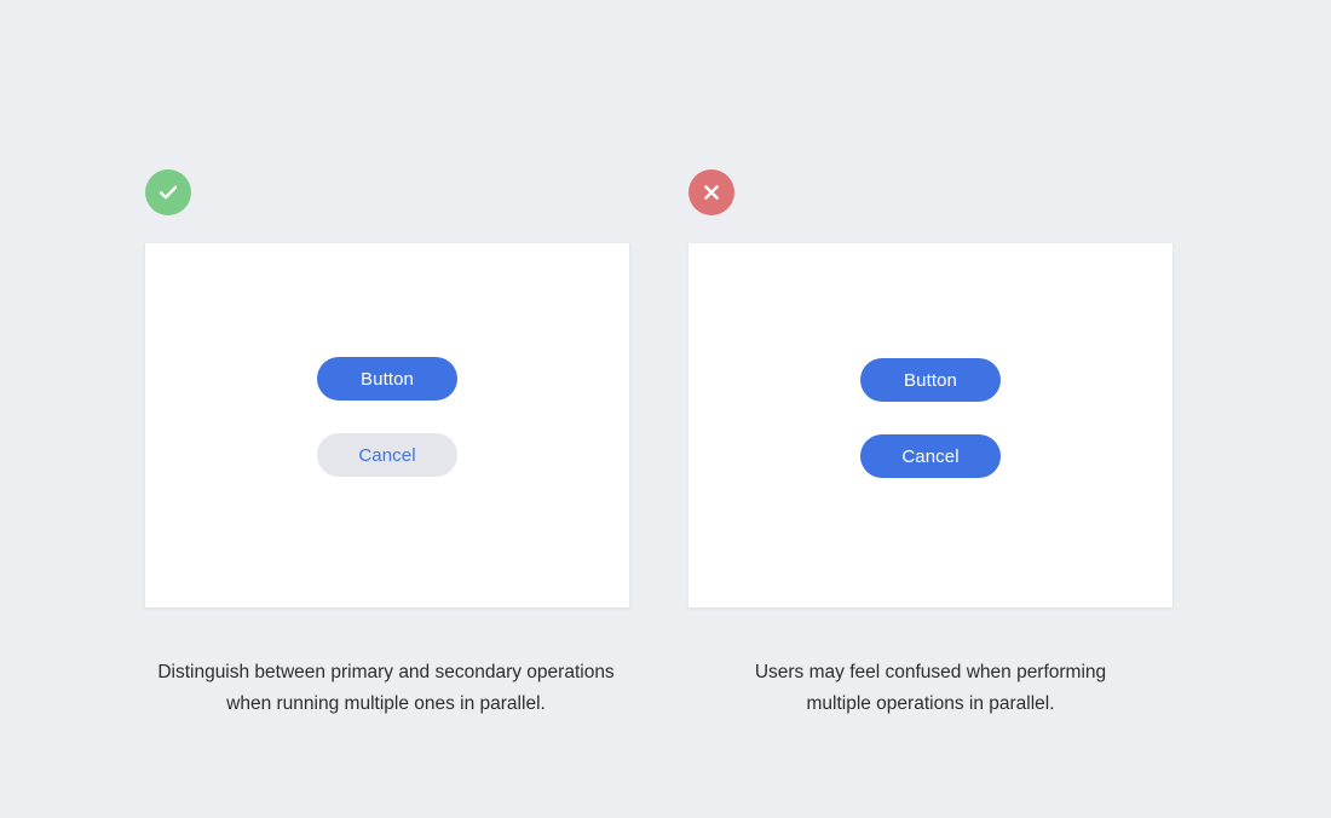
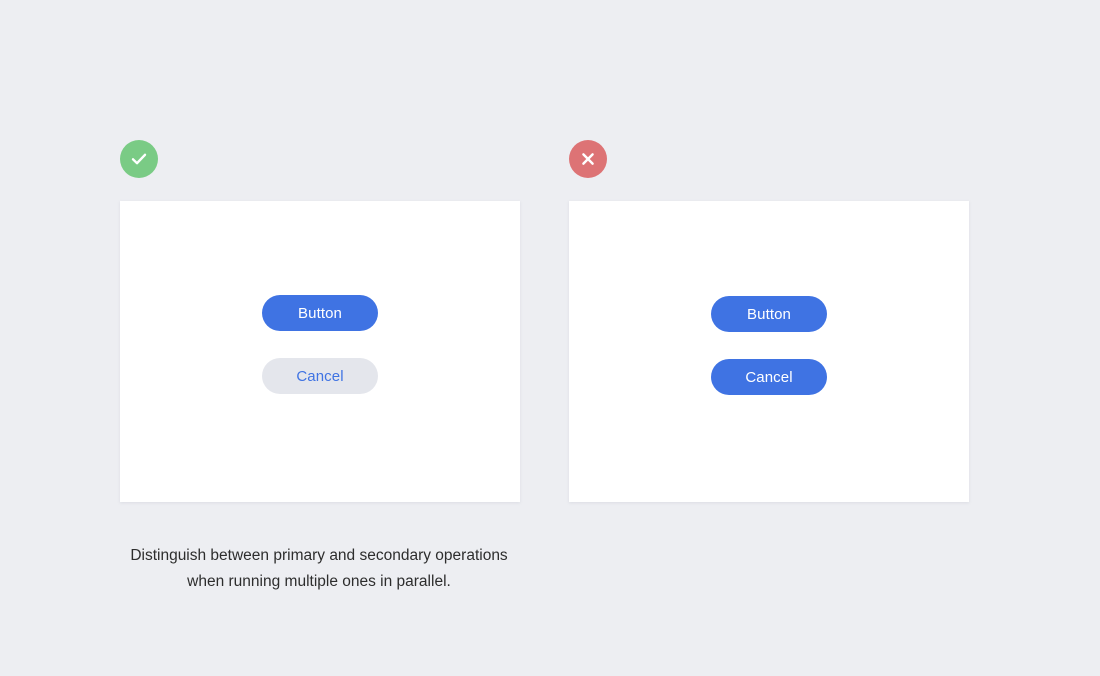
  Button
  Cancel
  Distinguish between primary and secondary operations
  when running multiple ones in parallel.
  Button
  Cancel
- Users may feel confused when performing
- multiple operations in parallel.
